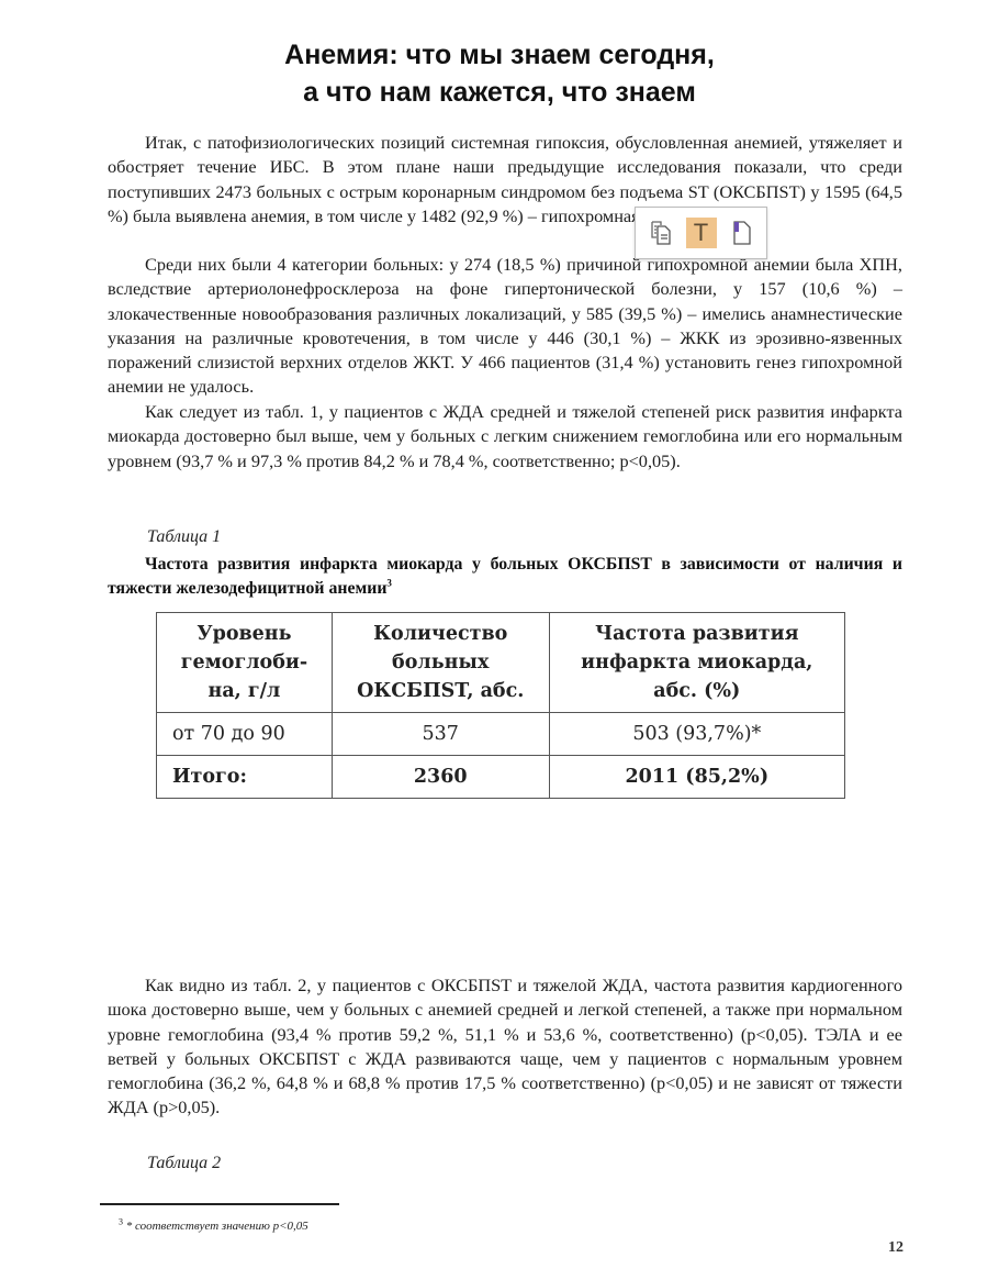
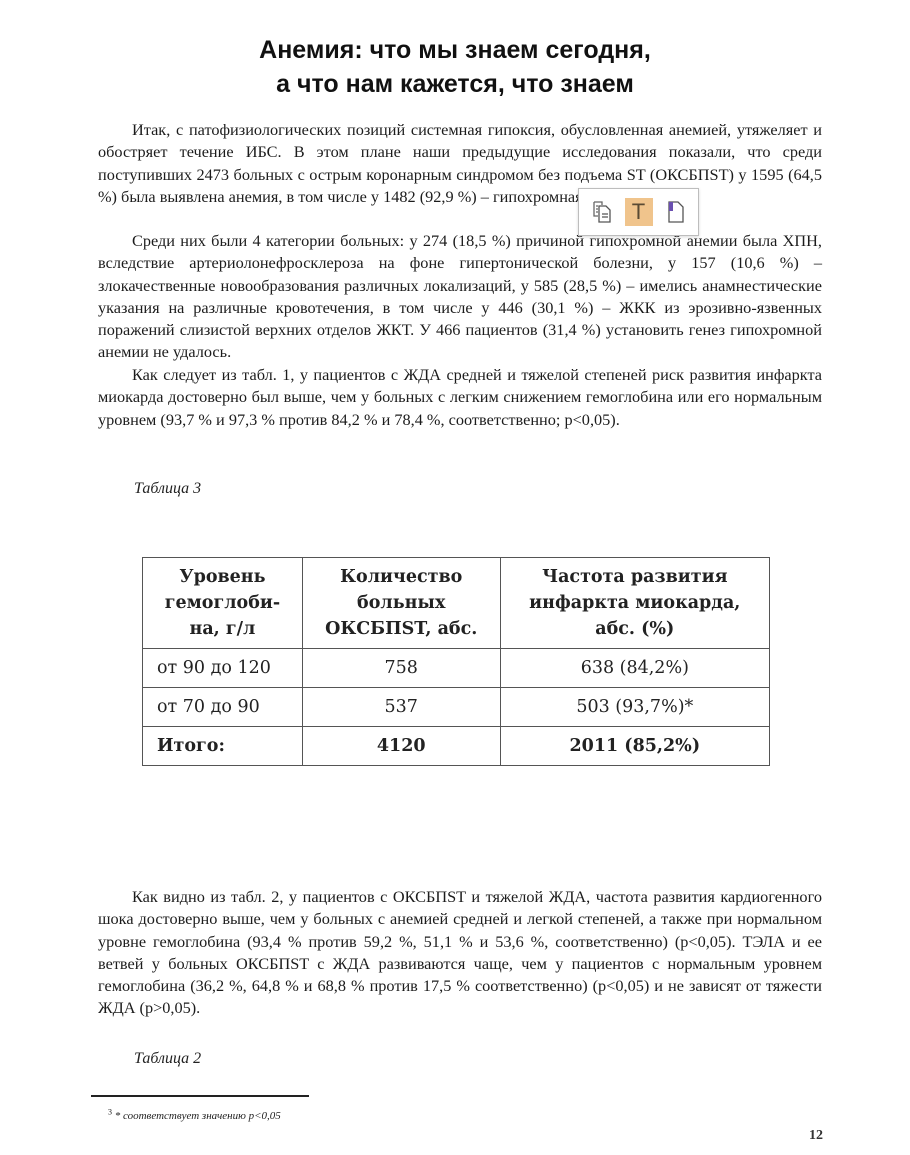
  Анемия: что мы знаем сегодня,
  а что нам кажется, что знаем
  Итак, с патофизиологических позиций системная гипоксия, обусловленная анемией, утяжеляет и обостряет течение ИБС. В этом плане наши предыдущие исследования показали, что среди поступивших 2473 больных с острым коронарным синдромом без подъема ST (ОКСБПST) у 1595 (64,5 %) была выявлена анемия, в том числе у 1482 (92,9 %) – гипохромна
- Среди них были 4 категории больных: у 274 (18,5 %) причиной гипохромной анемии была ХПН, вследствие артериолонефросклероза на фоне гипертонической болезни, у 157 (10,6 %) – злокачественные новообразования различных локализаций, у 585 (39,5 %) – имелись анамнестические указания на различные кровотечения, в том числе у 446 (30,1 %) – ЖКК из эрозивно-язвенных поражений слизистой верхних отделов ЖКТ. У 466 пациентов (31,4 %) установить генез гипохромной анемии не удалось.
+ Среди них были 4 категории больных: у 274 (18,5 %) причиной гипохромной анемии была ХПН, вследствие артериолонефросклероза на фоне гипертонической болезни, у 157 (10,6 %) – злокачественные новообразования различных локализаций, у 585 (28,5 %) – имелись анамнестические указания на различные кровотечения, в том числе у 446 (30,1 %) – ЖКК из эрозивно-язвенных поражений слизистой верхних отделов ЖКТ. У 466 пациентов (31,4 %) установить генез гипохромной анемии не удалось.
  Как следует из табл. 1, у пациентов с ЖДА средней и тяжелой степеней риск развития инфаркта миокарда достоверно был выше, чем у больных с легким снижением гемоглобина или его нормальным уровнем (93,7 % и 97,3 % против 84,2 % и 78,4 %, соответственно; p<0,05).
- Таблица 1
+ Таблица 3
- Частота развития инфаркта миокарда у больных ОКСБПST в зависимости от наличия и тяжести железодефицитной анемии3
  Уровеньгемоглоби-на, г/л	КоличествобольныхОКСБПST, абс.	Частота развитияинфаркта миокарда,абс. (%)
+ от 90 до 120	758	638 (84,2%)
  от 70 до 90	537	503 (93,7%)*
- Итого:	2360	2011 (85,2%)
+ Итого:	4120	2011 (85,2%)
  Как видно из табл. 2, у пациентов с ОКСБПST и тяжелой ЖДА, частота развития кардиогенного шока достоверно выше, чем у больных с анемией средней и легкой степеней, а также при нормальном уровне гемоглобина (93,4 % против 59,2 %, 51,1 % и 53,6 %, соответственно) (p<0,05). ТЭЛА и ее ветвей у больных ОКСБПST с ЖДА развиваются чаще, чем у пациентов с нормальным уровнем гемоглобина (36,2 %, 64,8 % и 68,8 % против 17,5 % соответственно) (p<0,05) и не зависят от тяжести ЖДА (p>0,05).
  Таблица 2
  3 * соответствует значению p<0,05
  12
  T
